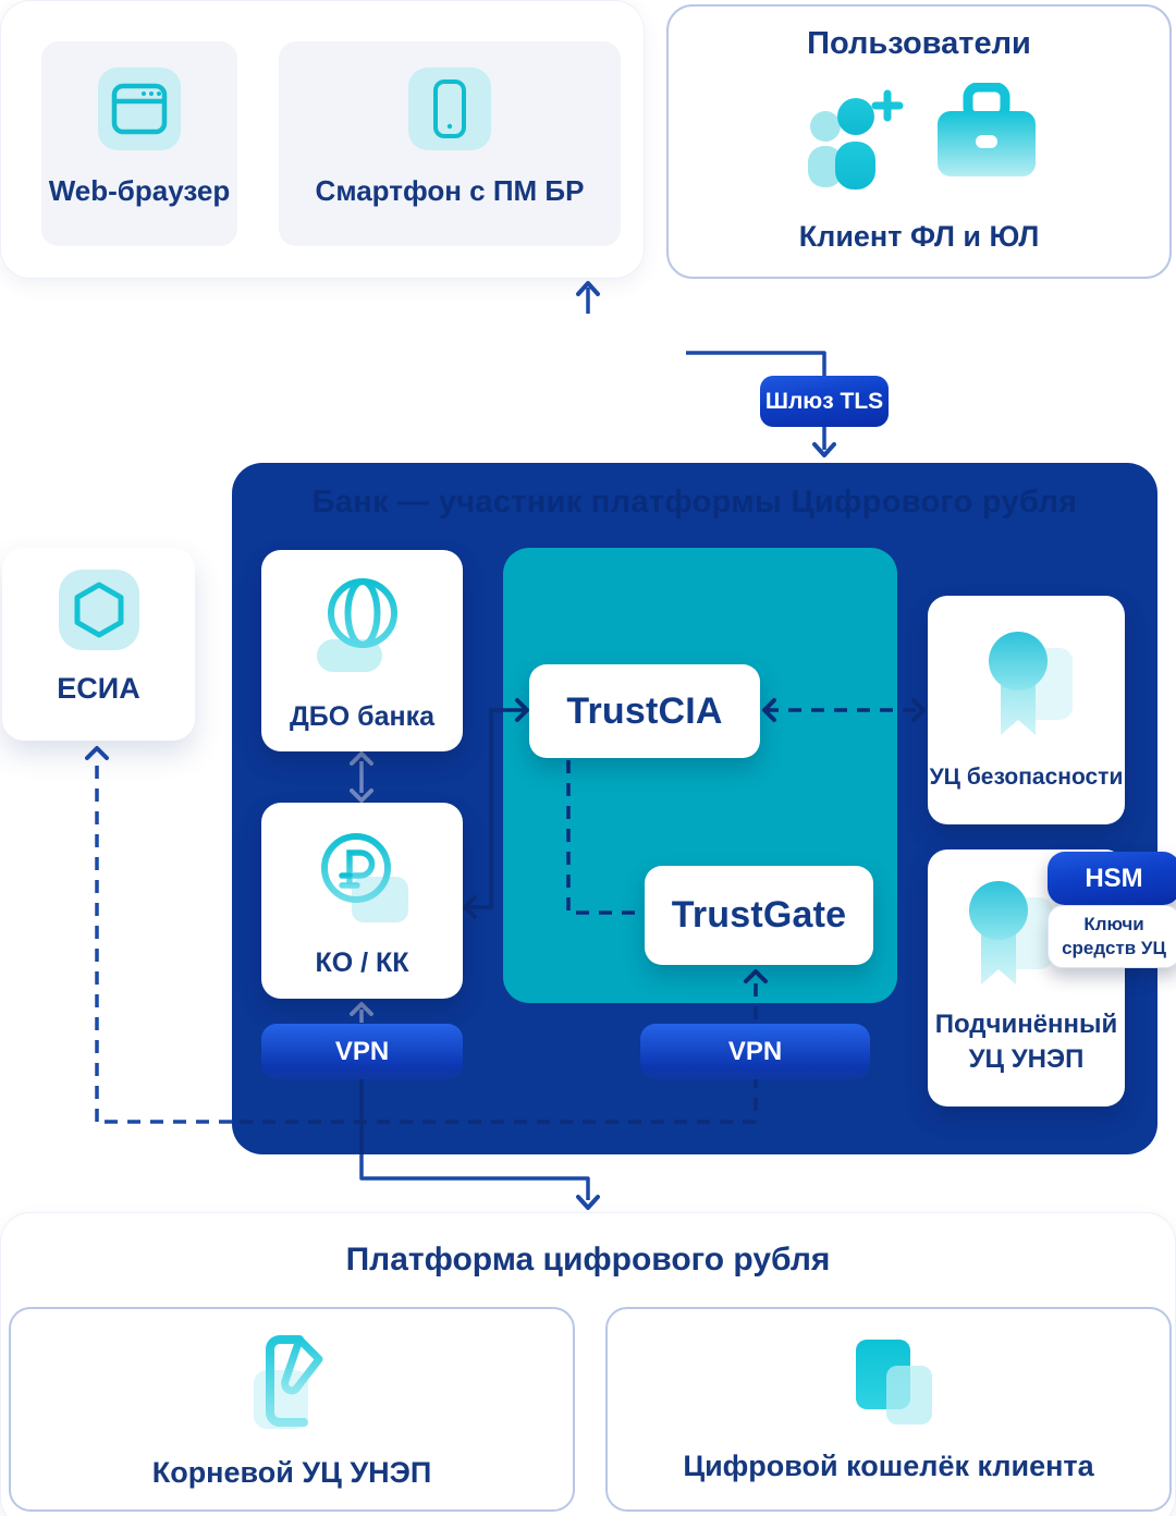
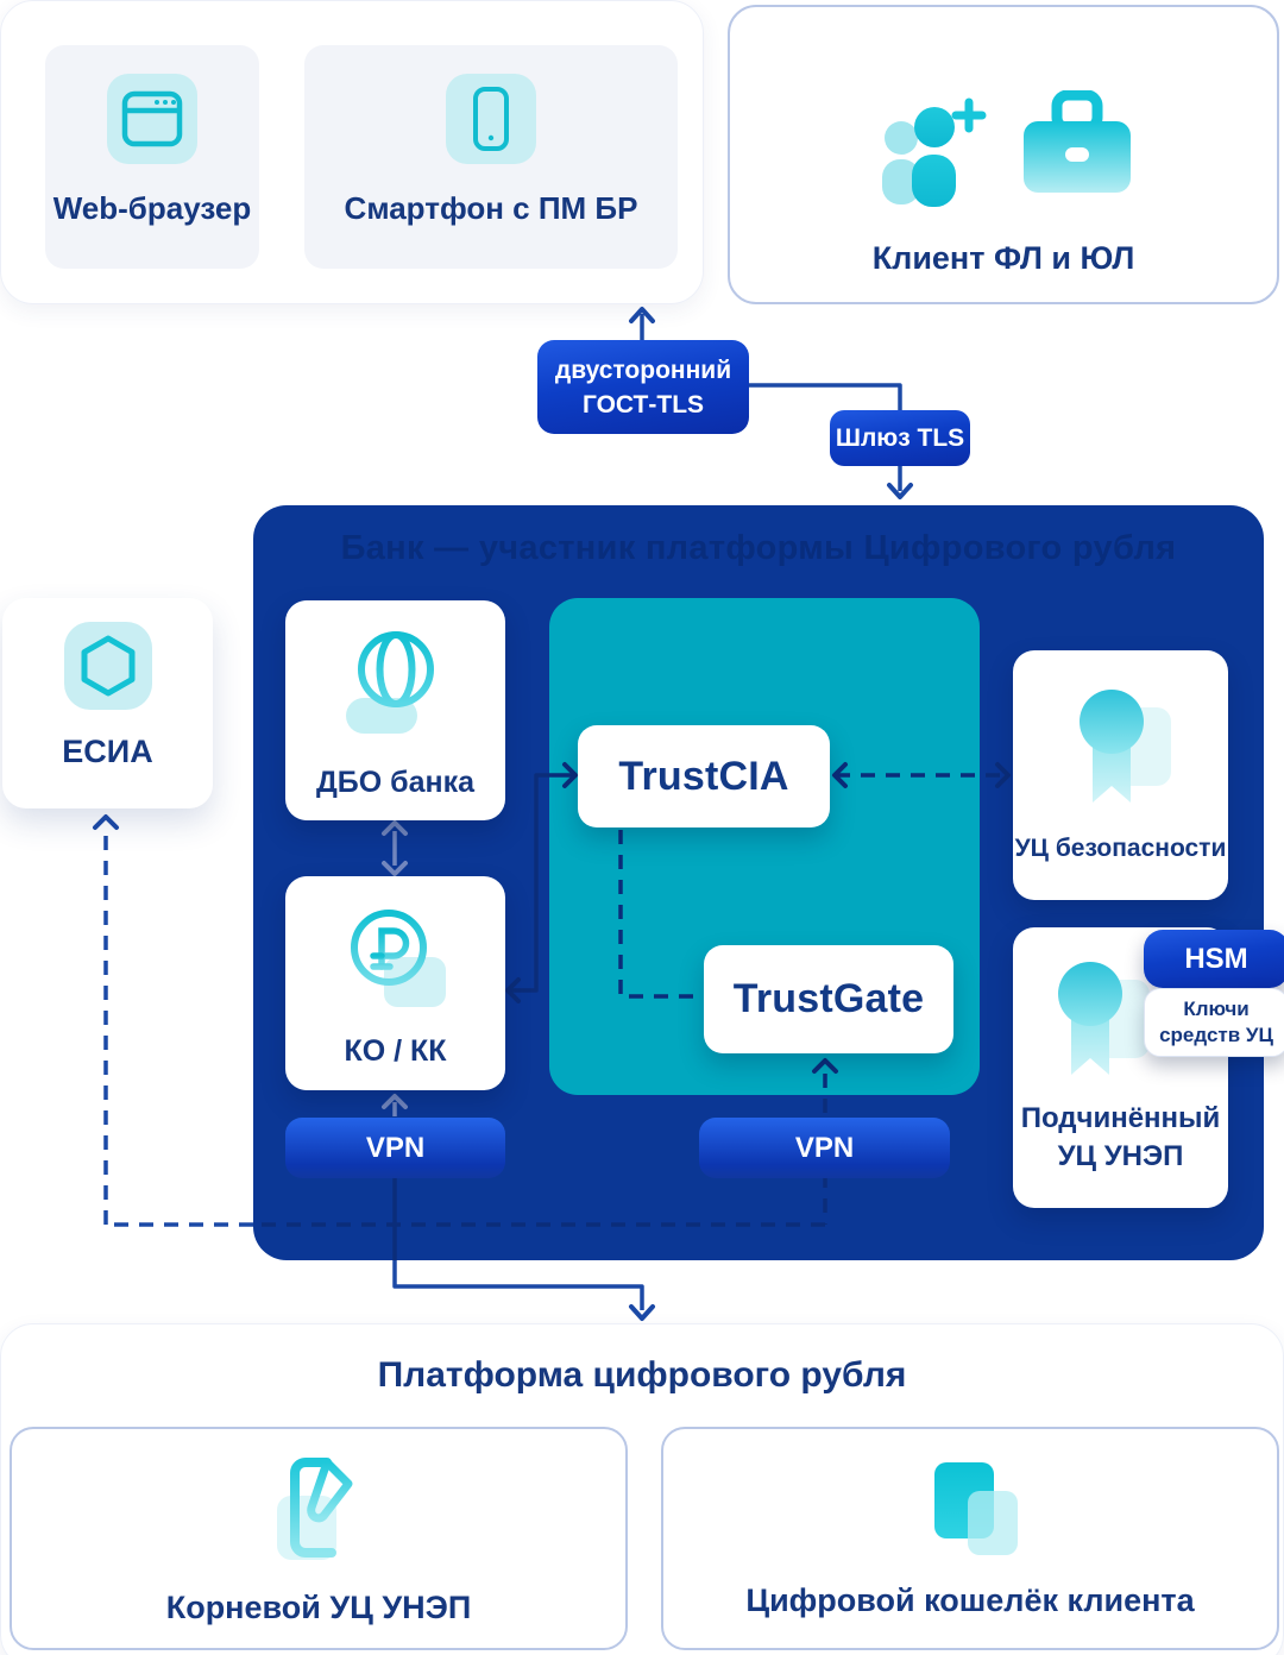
  Банк — участник платформы Цифрового рубля
  Web-браузер
  Смартфон с ПМ БР
- Пользователи
  Клиент ФЛ и ЮЛ
+ двусторонний
+ ГОСТ-TLS
  Шлюз TLS
  ЕСИА
  ДБО банка
  КО / КК
  TrustCIA
  TrustGate
  УЦ безопасности
  Подчинённый
  УЦ УНЭП
  HSM
  Ключи
  средств УЦ
  VPN
  VPN
  Платформа цифрового рубля
  Корневой УЦ УНЭП
  Цифровой кошелёк клиента
